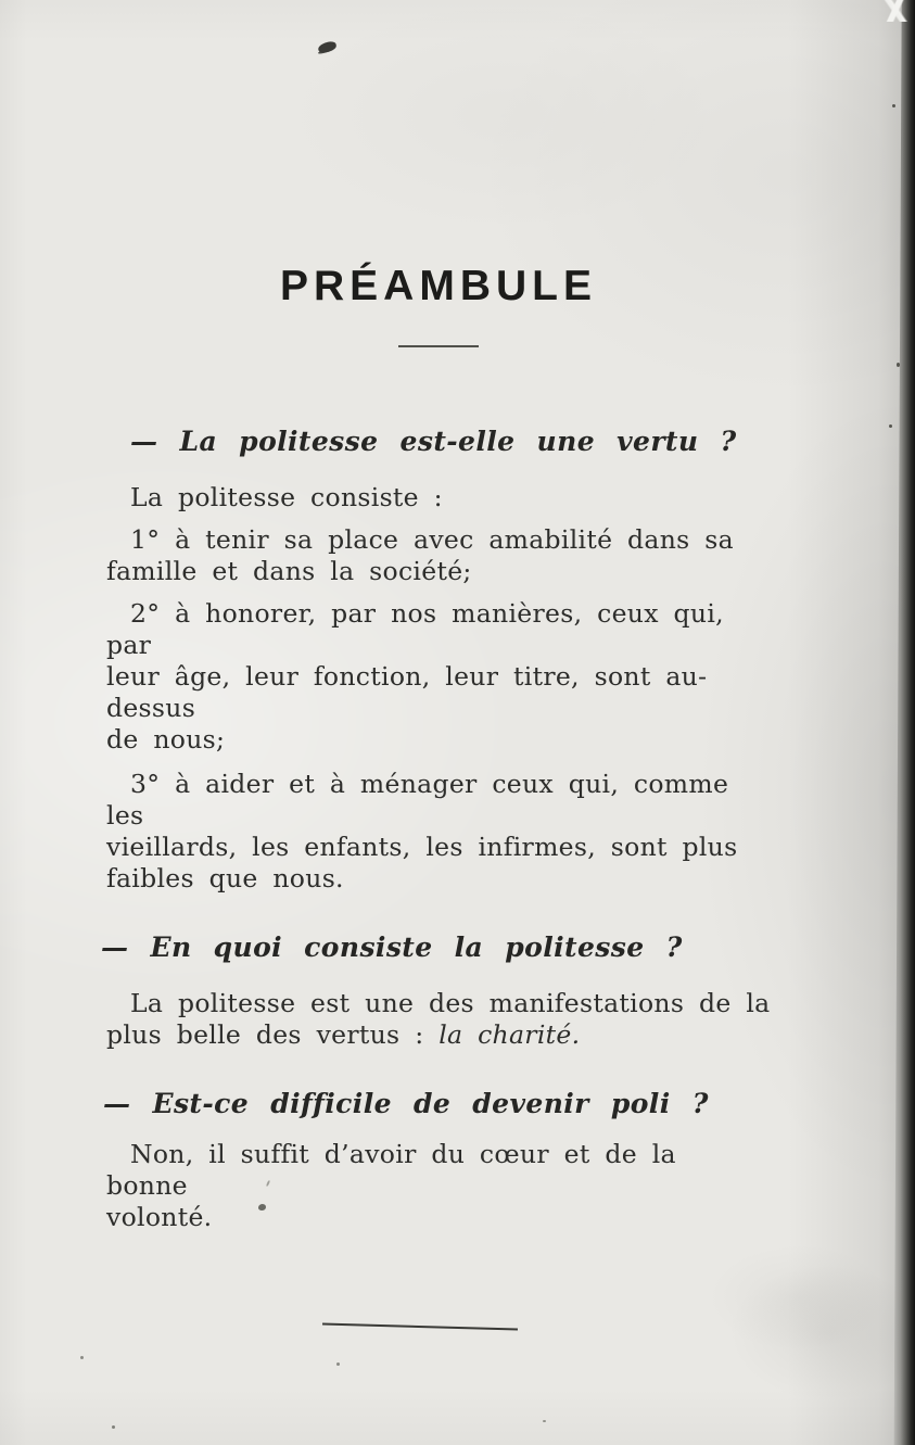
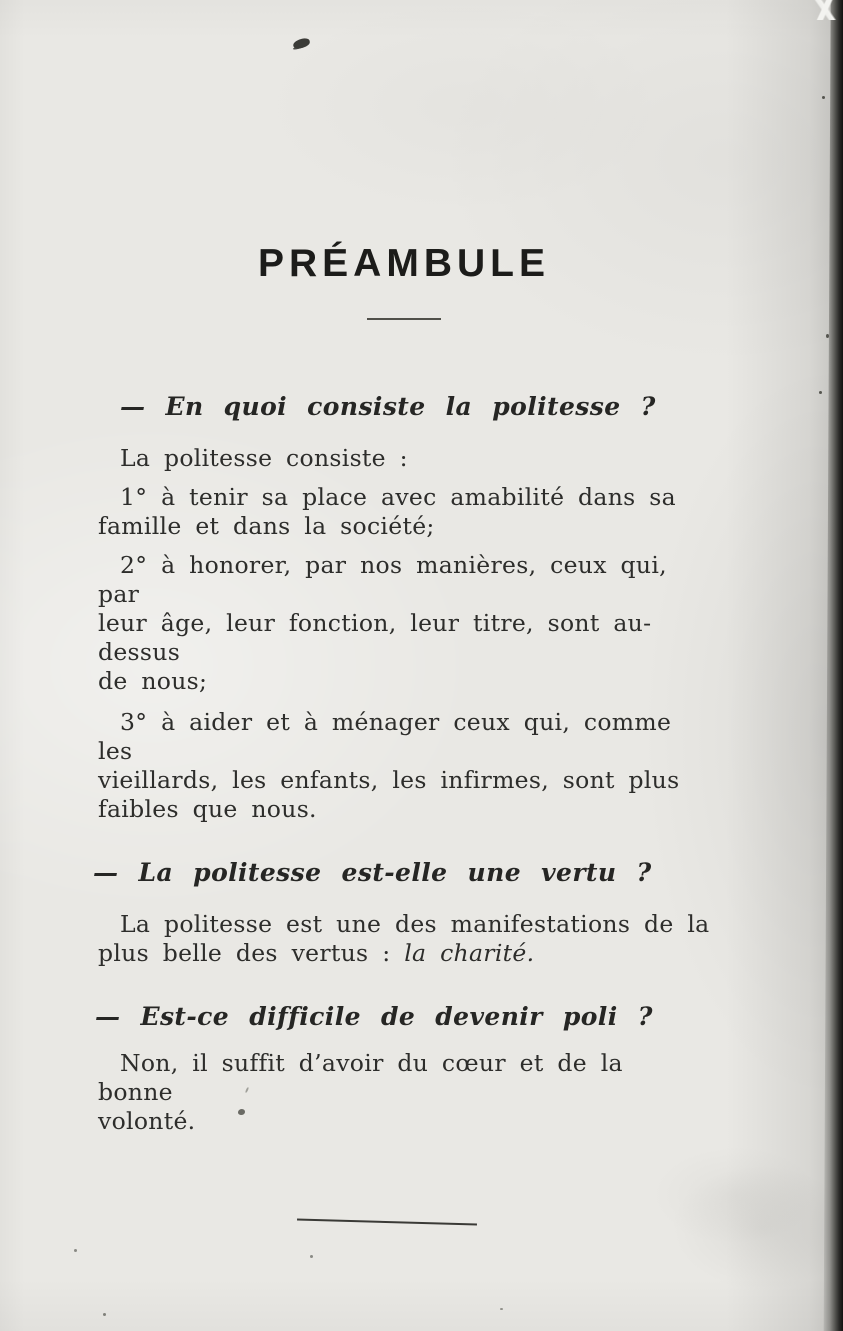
  PRÉAMBULE
- — La politesse est-elle une vertu ?
+ — En quoi consiste la politesse ?
  La politesse consiste :
  1° à tenir sa place avec amabilité dans sa
  famille et dans la société;
  2° à honorer, par nos manières, ceux qui, par
  leur âge, leur fonction, leur titre, sont au-dessus
  de nous;
  3° à aider et à ménager ceux qui, comme les
  vieillards, les enfants, les infirmes, sont plus
  faibles que nous.
- — En quoi consiste la politesse ?
+ — La politesse est-elle une vertu ?
  La politesse est une des manifestations de la
  plus belle des vertus : la charité.
  — Est-ce difficile de devenir poli ?
  Non, il suffit d’avoir du cœur et de la bonne
  volonté.
